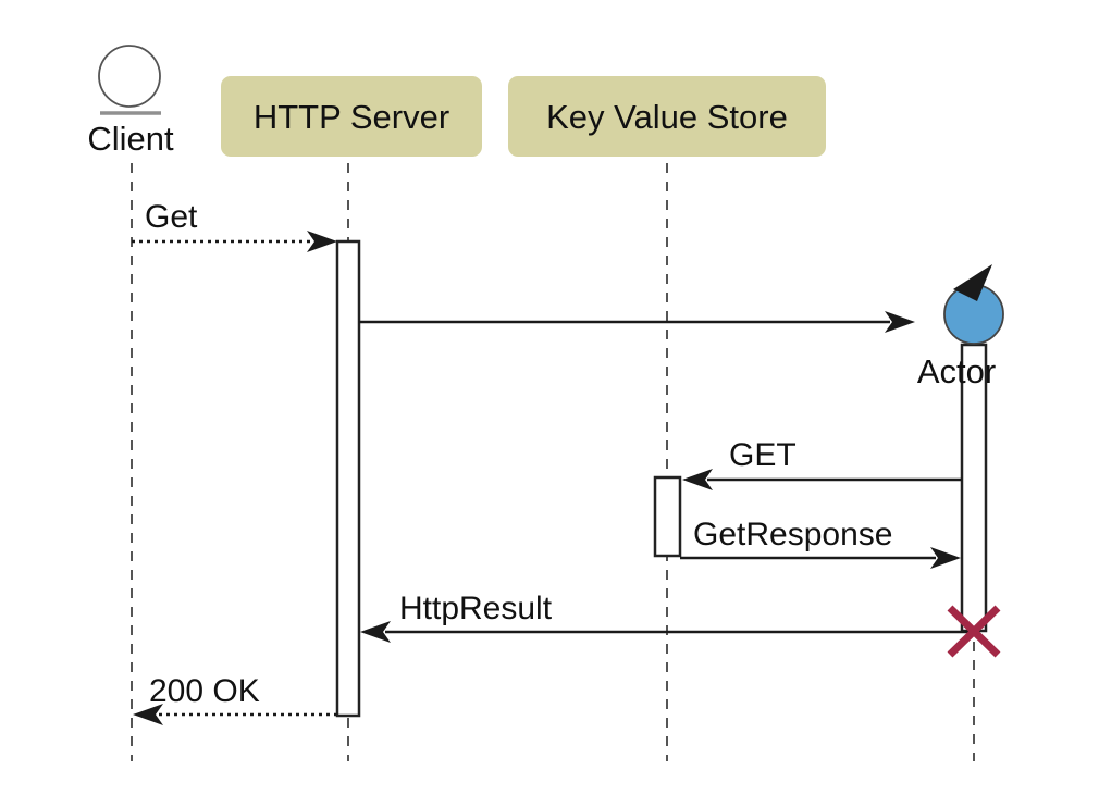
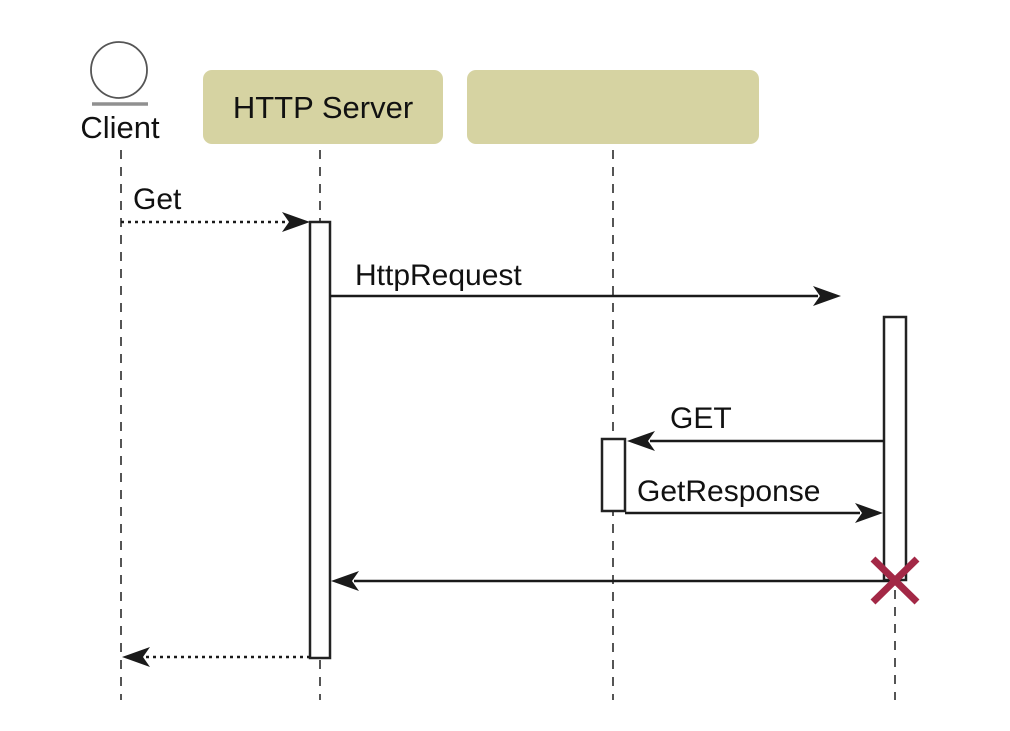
  Client
  HTTP Server
- Key Value Store
- Actor
  Get
+ HttpRequest
  GET
  GetResponse
- HttpResult
- 200 OK
